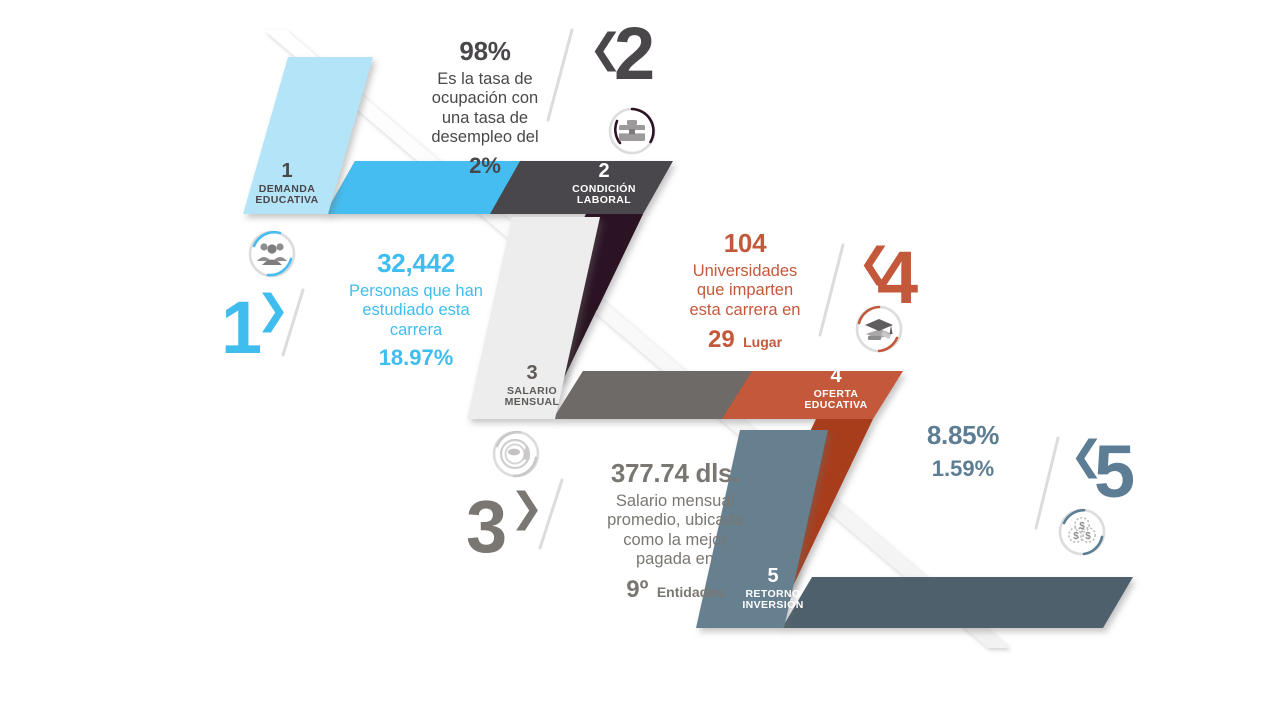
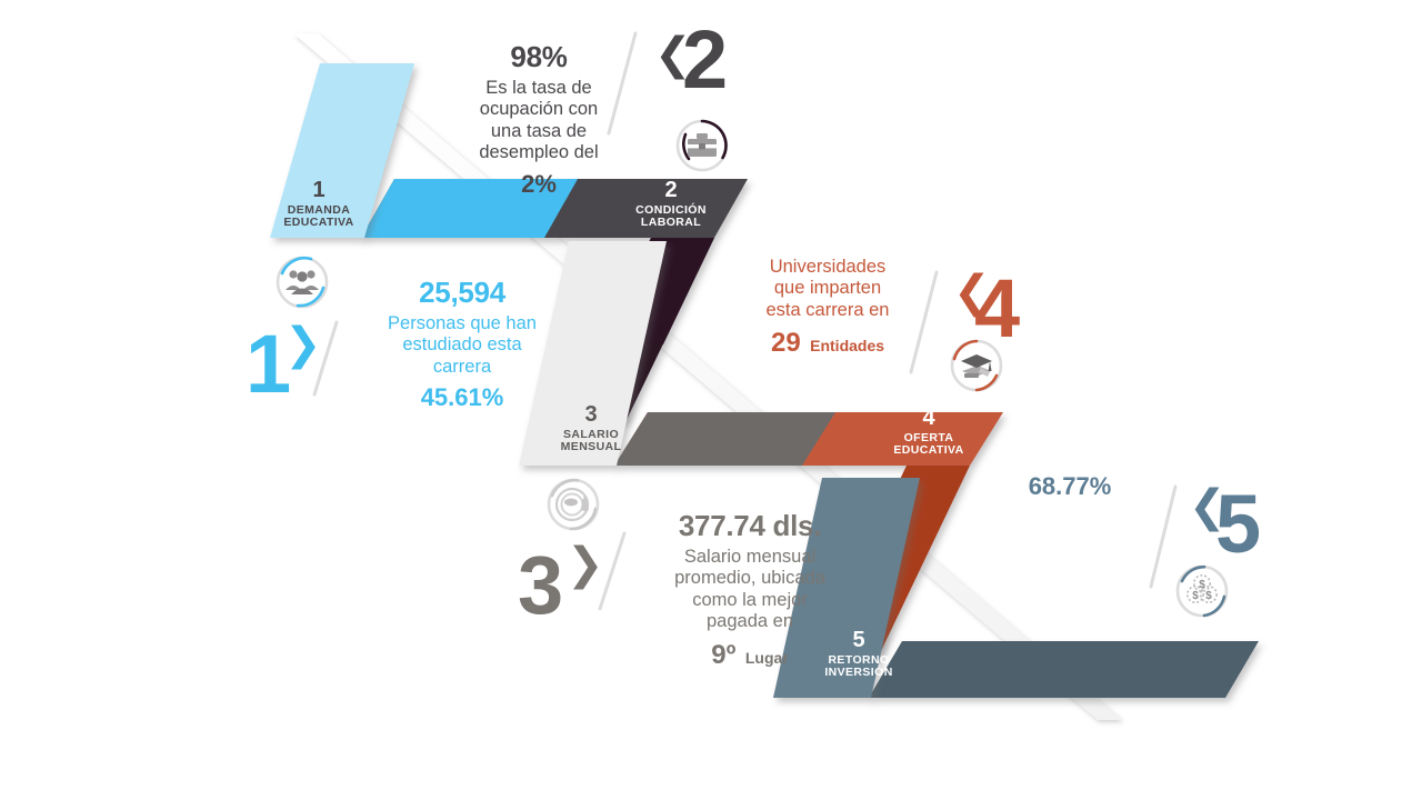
  1
  DEMANDA
  EDUCATIVA
  2
  CONDICIÓN
  LABORAL
  3
  SALARIO
  MENSUAL
  4
  OFERTA
  EDUCATIVA
  5
  RETORNO
  INVERSIÓN
  98%
  Es la tasa de
  ocupación con
  una tasa de
  desempleo del
  2%
  2
  ❮
- 32,442
+ 25,594
  Personas que han
  estudiado esta
  carrera
- 18.97%
+ 45.61%
  1
  ❯
- 104
  Universidades
  que imparten
  esta carrera en
- 29 Lugar
+ 29 Entidades
  4
  ❮
  377.74 dls.
  Salario mensual
  promedio, ubicada
  como la mejor
  pagada en
- 9º Entidades
+ 9º Lugar
  3
  ❯
- 8.85%
- 1.59%
+ 68.77%
  5
  ❮
  $
  $
  $
